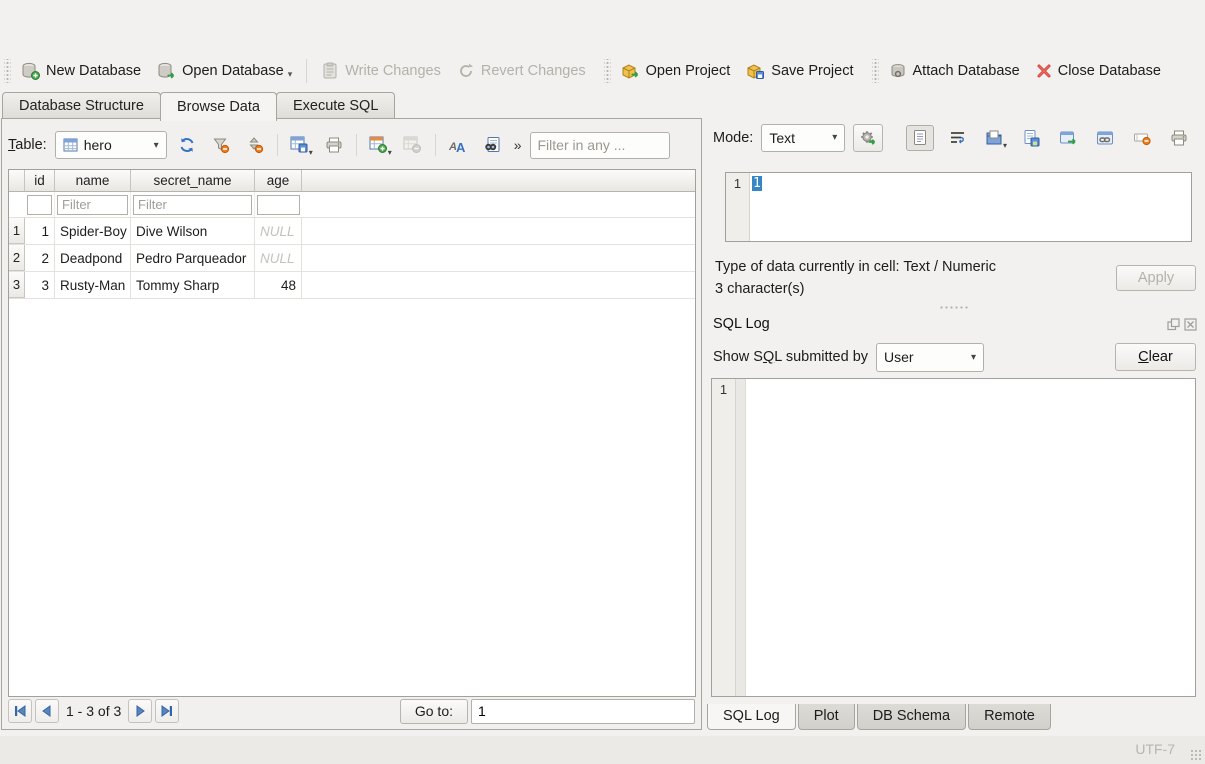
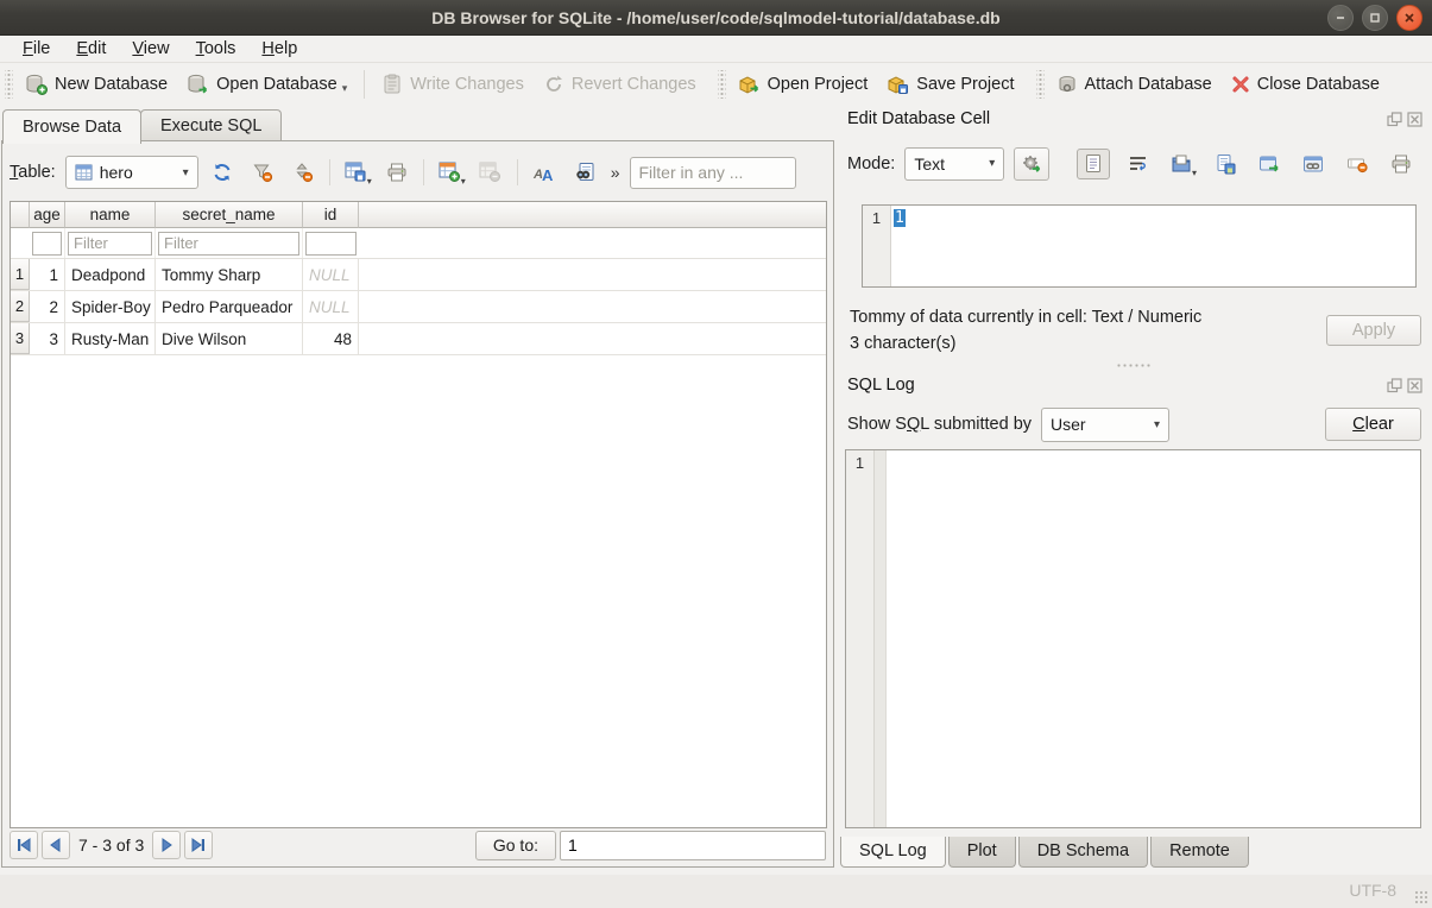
+ DB Browser for SQLite - /home/user/code/sqlmodel-tutorial/database.db
+ File
+ Edit
+ View
+ Tools
+ Help
  New Database
  Open Database
  ▾
  Write Changes
  Revert Changes
  Open Project
  Save Project
  Attach Database
  Close Database
- Database Structure
  Browse Data
  Execute SQL
  Table:
  hero
  ▾
  ▾
  ▾
  A
  A
  »
  Filter in any ...
- id
+ age
  name
  secret_name
- age
+ id
  Filter
  Filter
  1
  1
- Spider-Boy
+ Deadpond
- Dive Wilson
+ Tommy Sharp
  NULL
  2
  2
- Deadpond
+ Spider-Boy
  Pedro Parqueador
  NULL
  3
  3
  Rusty-Man
- Tommy Sharp
+ Dive Wilson
  48
- 1 - 3 of 3
+ 7 - 3 of 3
  Go to:
  1
+ Edit Database Cell
  Mode:
  Text
  ▾
  ▾
  1
  1
- Type of data currently in cell: Text / Numeric
+ Tommy of data currently in cell: Text / Numeric
  3 character(s)
  Apply
  SQL Log
  Show SQL submitted by
  User
  ▾
  C
  lear
  1
  SQL Log
  Plot
  DB Schema
  Remote
- UTF-7
+ UTF-8
